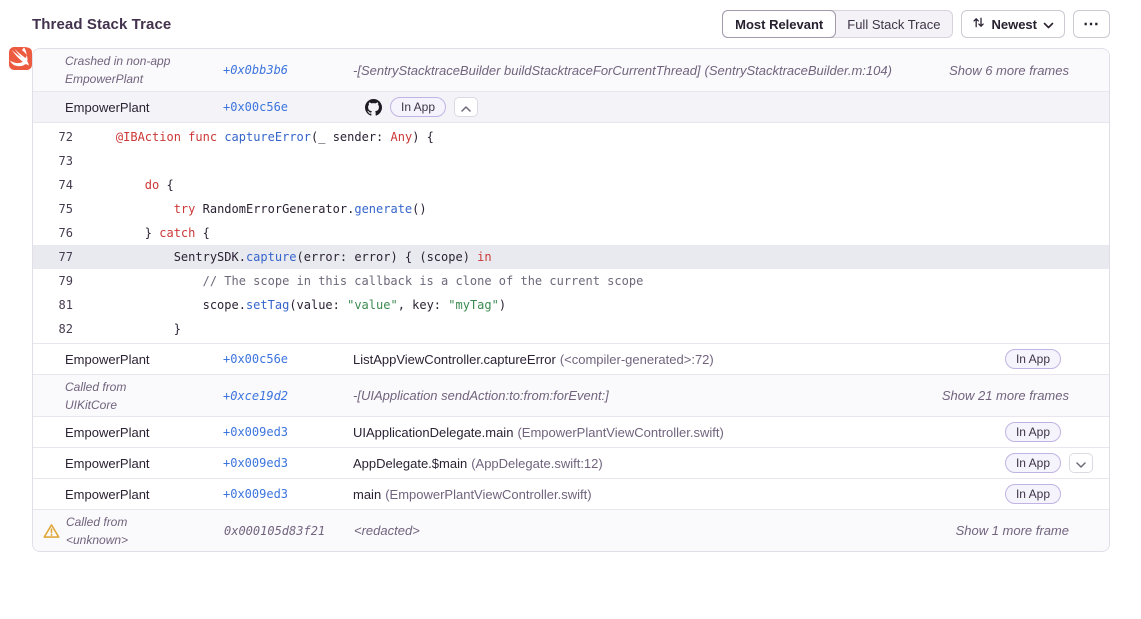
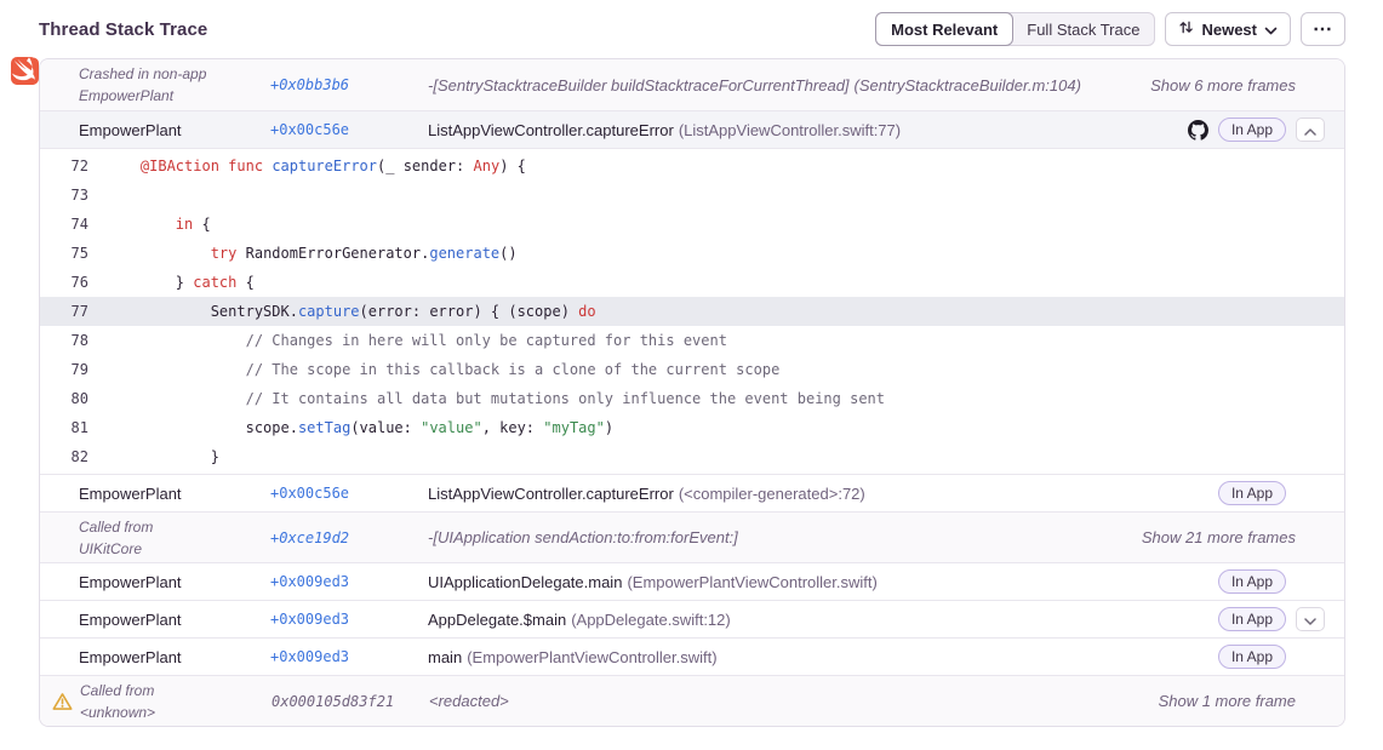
  Thread Stack Trace
  Most Relevant
  Full Stack Trace
  Newest
  ⋯
  Crashed in non-app
  EmpowerPlant
  +0x0bb3b6
  -[SentryStacktraceBuilder buildStacktraceForCurrentThread] (SentryStacktraceBuilder.m:104)
  Show 6 more frames
  EmpowerPlant
  +0x00c56e
+ ListAppViewController.captureError (ListAppViewController.swift:77)
  In App
  72
  @IBAction func captureError(_ sender: Any) {
  73
  74
- do {
+ in {
  75
  try RandomErrorGenerator.generate()
  76
  } catch {
  77
- SentrySDK.capture(error: error) { (scope) in
+ SentrySDK.capture(error: error) { (scope) do
+ 78
+ // Changes in here will only be captured for this event
  79
  // The scope in this callback is a clone of the current scope
+ 80
+ // It contains all data but mutations only influence the event being sent
  81
  scope.setTag(value: "value", key: "myTag")
  82
  }
  EmpowerPlant
  +0x00c56e
  ListAppViewController.captureError (<compiler-generated>:72)
  In App
  Called from
  UIKitCore
  +0xce19d2
  -[UIApplication sendAction:to:from:forEvent:]
  Show 21 more frames
  EmpowerPlant
  +0x009ed3
  UIApplicationDelegate.main (EmpowerPlantViewController.swift)
  In App
  EmpowerPlant
  +0x009ed3
  AppDelegate.$main (AppDelegate.swift:12)
  In App
  EmpowerPlant
  +0x009ed3
  main (EmpowerPlantViewController.swift)
  In App
  Called from
  <unknown>
  0x000105d83f21
  <redacted>
  Show 1 more frame
